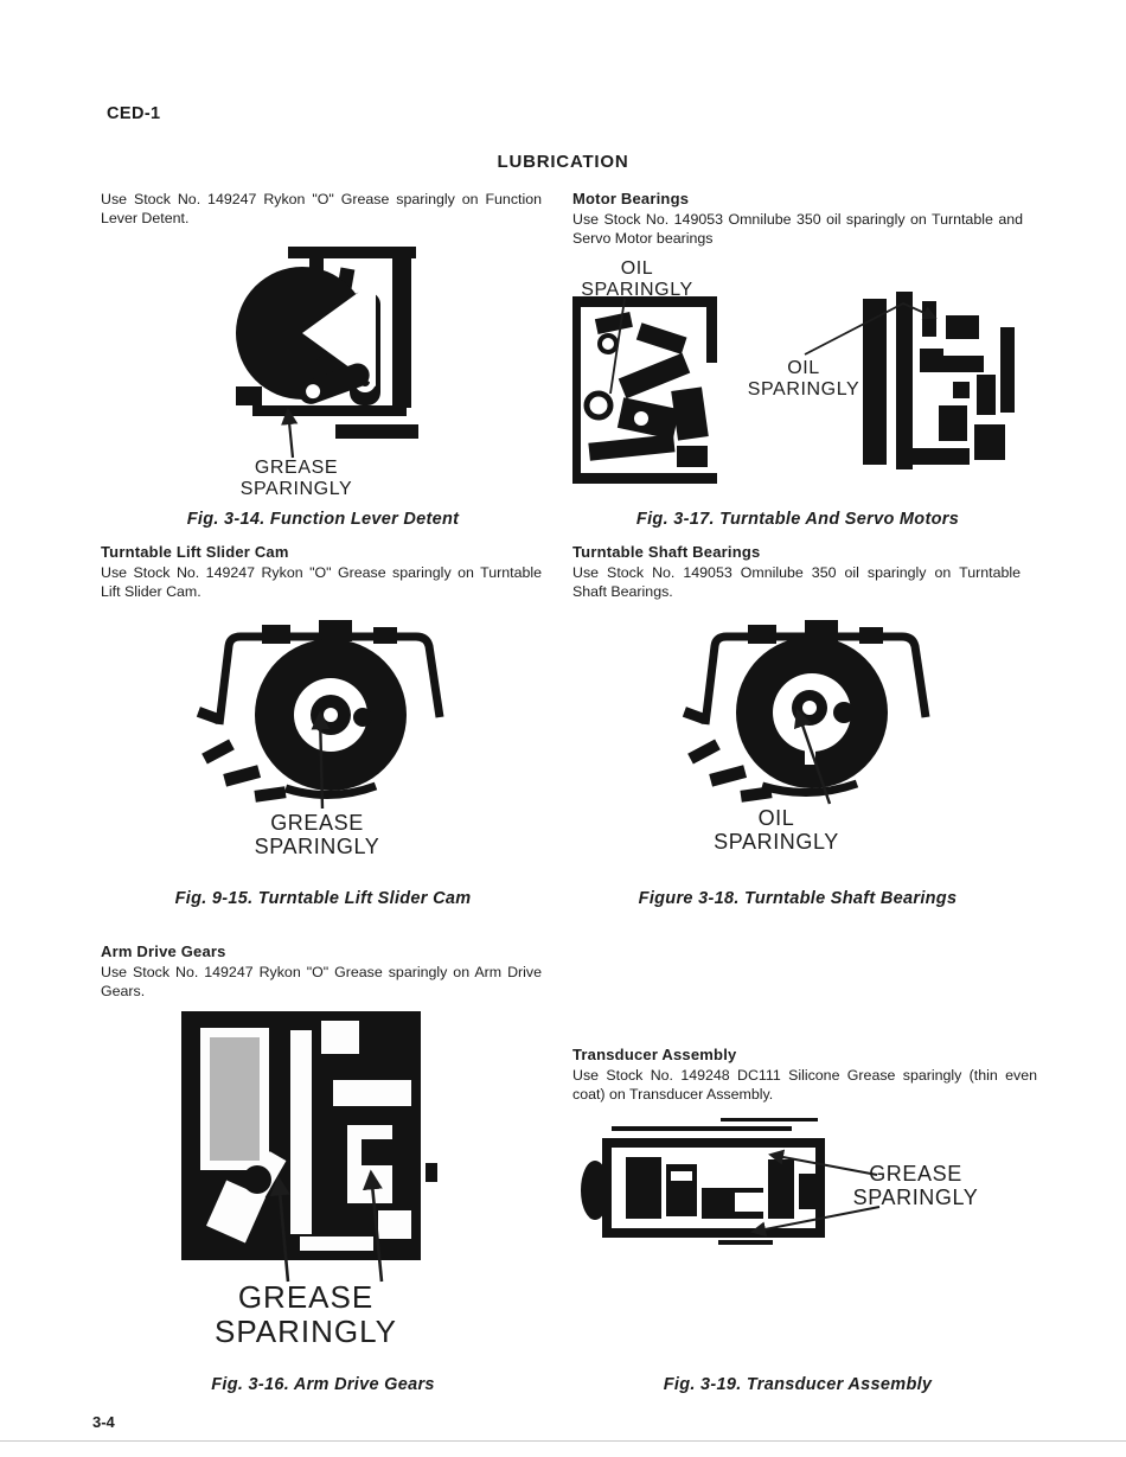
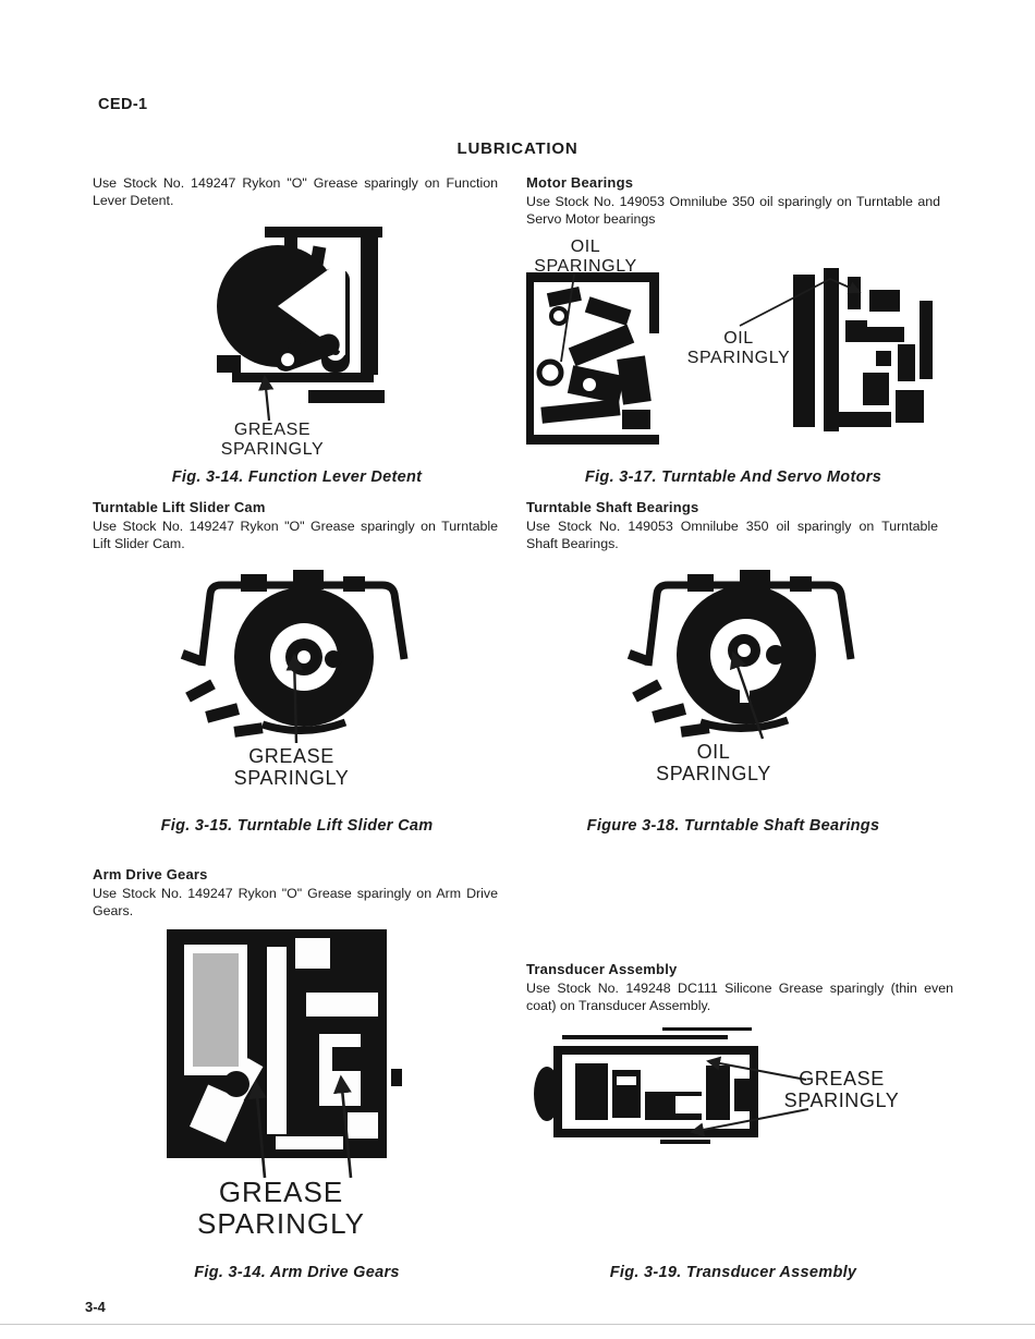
  CED-1
  LUBRICATION
  Use Stock No. 149247 Rykon "O" Grease sparingly on Function Lever Detent.
  Turntable Lift Slider Cam
  Use Stock No. 149247 Rykon "O" Grease sparingly on Turntable Lift Slider Cam.
  Arm Drive Gears
  Use Stock No. 149247 Rykon "O" Grease sparingly on Arm Drive Gears.
  Motor Bearings
  Use Stock No. 149053 Omnilube 350 oil sparingly on Turntable and Servo Motor bearings
  Turntable Shaft Bearings
  Use Stock No. 149053 Omnilube 350 oil sparingly on Turntable Shaft Bearings.
  Transducer Assembly
  Use Stock No. 149248 DC111 Silicone Grease sparingly (thin even coat) on Transducer Assembly.
  GREASE
  SPARINGLY
  OIL
  SPARINGLY
  OIL
  SPARINGLY
  GREASE
  SPARINGLY
  OIL
  SPARINGLY
  GREASE
  SPARINGLY
  GREASE
  SPARINGLY
  Fig. 3-14. Function Lever Detent
  Fig. 3-17. Turntable And Servo Motors
- Fig. 9-15. Turntable Lift Slider Cam
+ Fig. 3-15. Turntable Lift Slider Cam
  Figure 3-18. Turntable Shaft Bearings
- Fig. 3-16. Arm Drive Gears
+ Fig. 3-14. Arm Drive Gears
  Fig. 3-19. Transducer Assembly
  3-4
